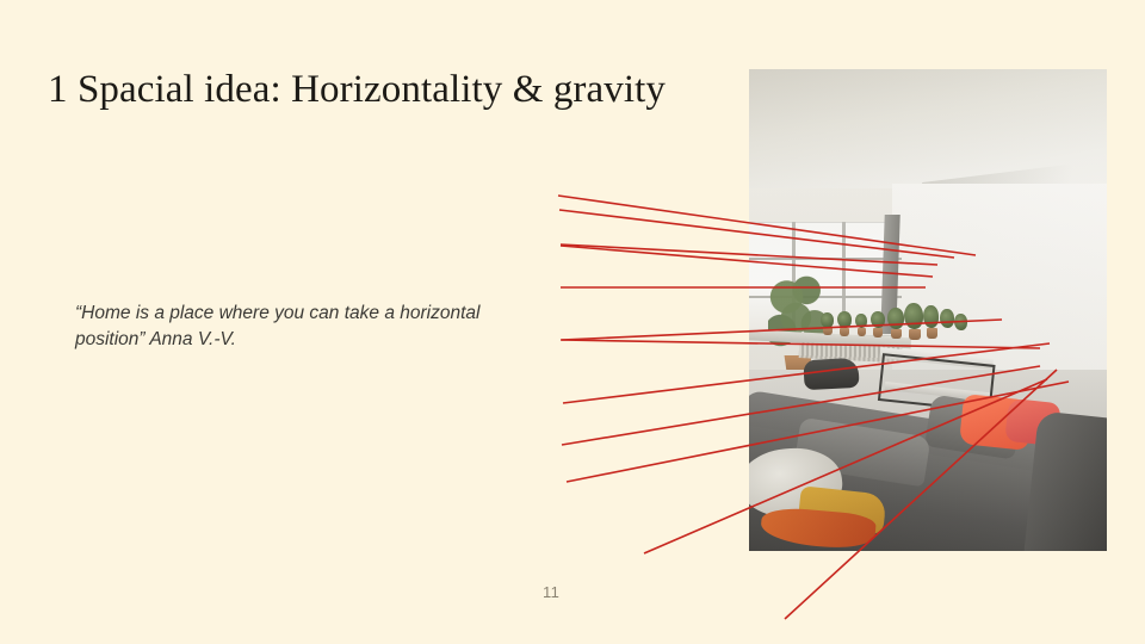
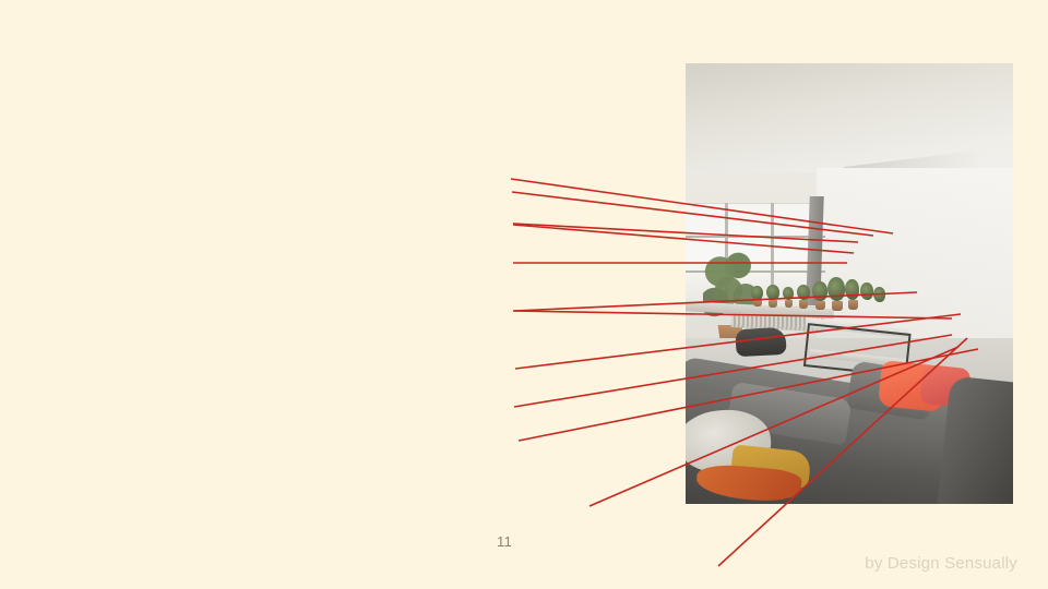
- 1 Spacial idea: Horizontality & gravity
- “Home is a place where you can take a horizontal position” Anna V.-V.
  11
+ by Design Sensually
